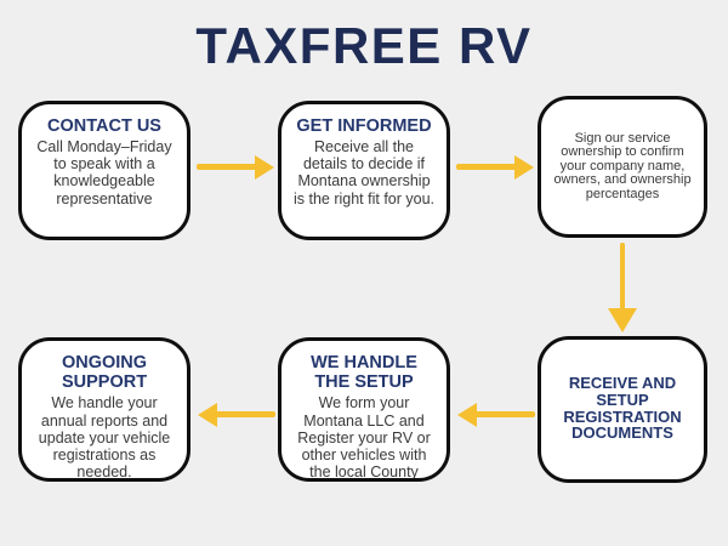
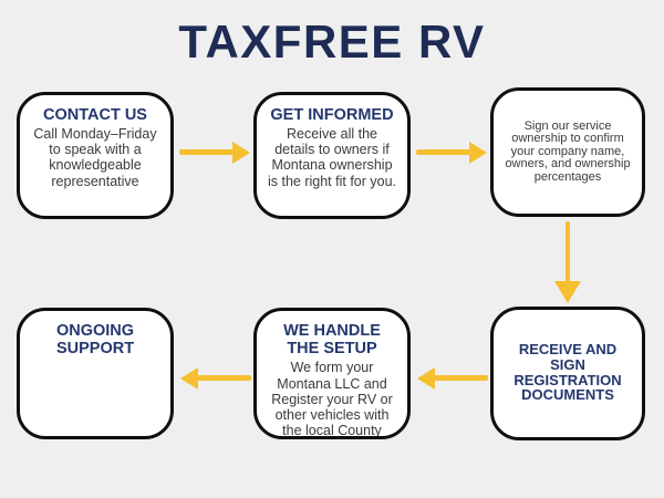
  TAXFREE RV
  CONTACT US
  Call Monday–Friday to speak with a knowledgeable representative
  GET INFORMED
- Receive all the details to decide if Montana ownership is the right fit for you.
+ Receive all the details to owners if Montana ownership is the right fit for you.
  Sign our service ownership to confirm your company name, owners, and ownership percentages
- RECEIVE AND SETUP REGISTRATION DOCUMENTS
+ RECEIVE AND SIGN REGISTRATION DOCUMENTS
  WE HANDLE THE SETUP
  We form your Montana LLC and Register your RV or other vehicles with the local County
  ONGOING SUPPORT
- We handle your annual reports and update your vehicle registrations as needed.
